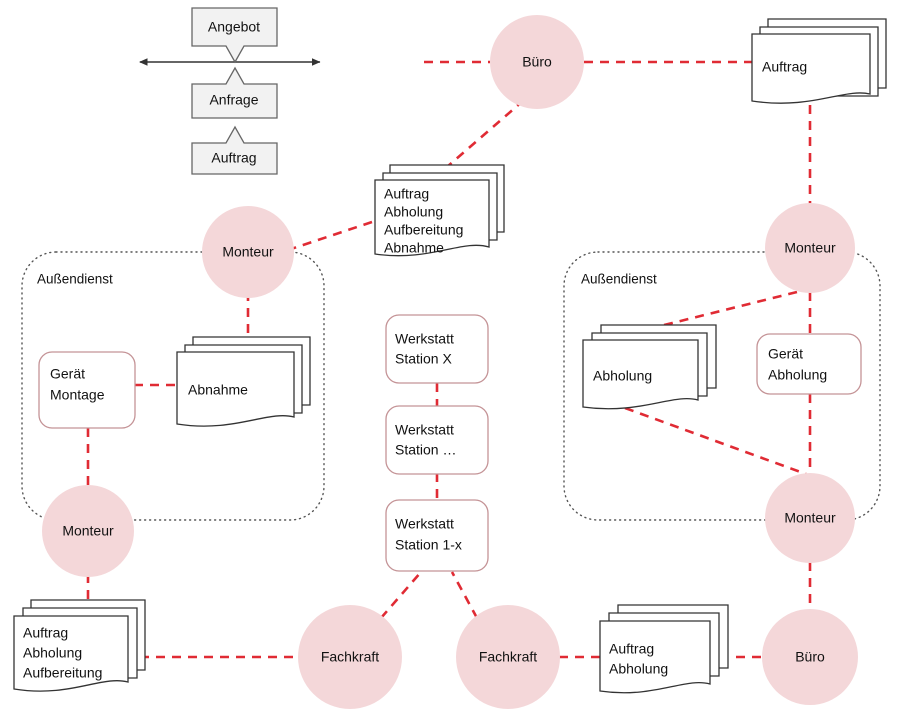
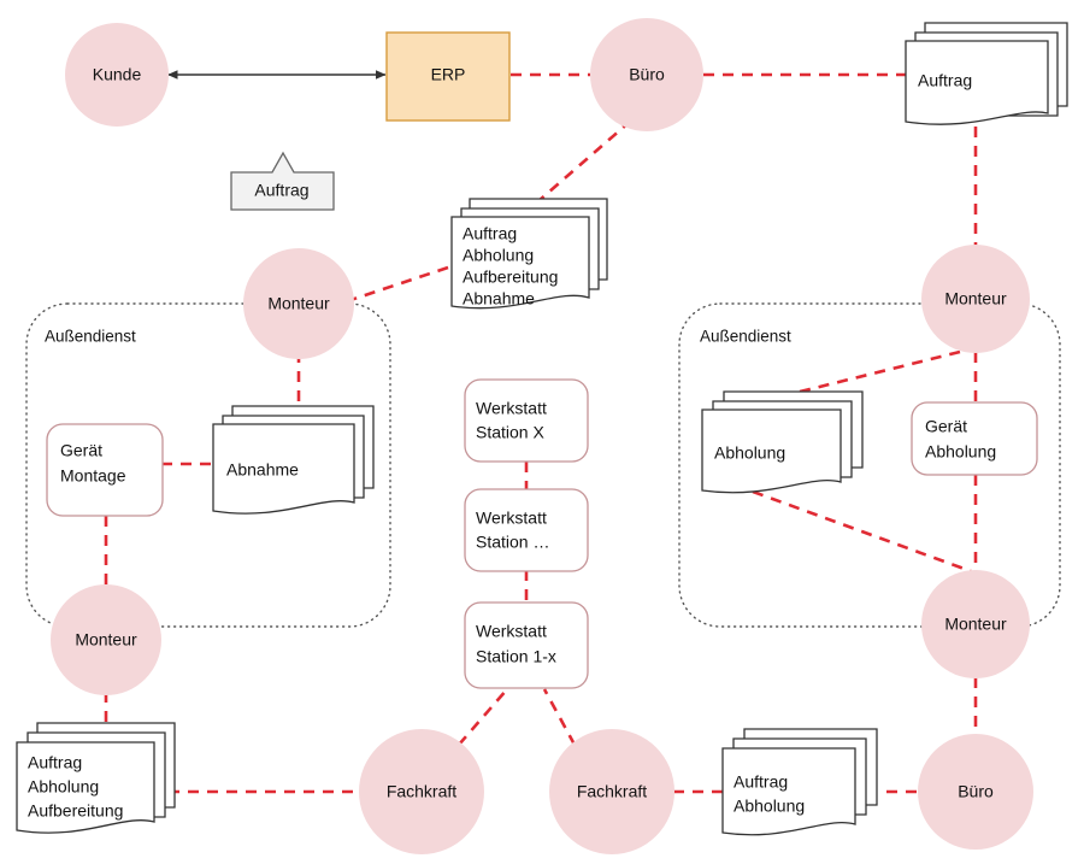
  Außendienst
  Außendienst
+ Kunde
+ ERP
  Büro
- Angebot
- Anfrage
  Auftrag
  Auftrag
  Auftrag
  Abholung
  Aufbereitung
  Abnahme
  Abnahme
  Gerät
  Montage
  Monteur
  Monteur
  Abholung
  Gerät
  Abholung
  Monteur
  Monteur
  Werkstatt
  Station X
  Werkstatt
  Station …
  Werkstatt
  Station 1-x
  Auftrag
  Abholung
  Aufbereitung
  Fachkraft
  Fachkraft
  Auftrag
  Abholung
  Büro
